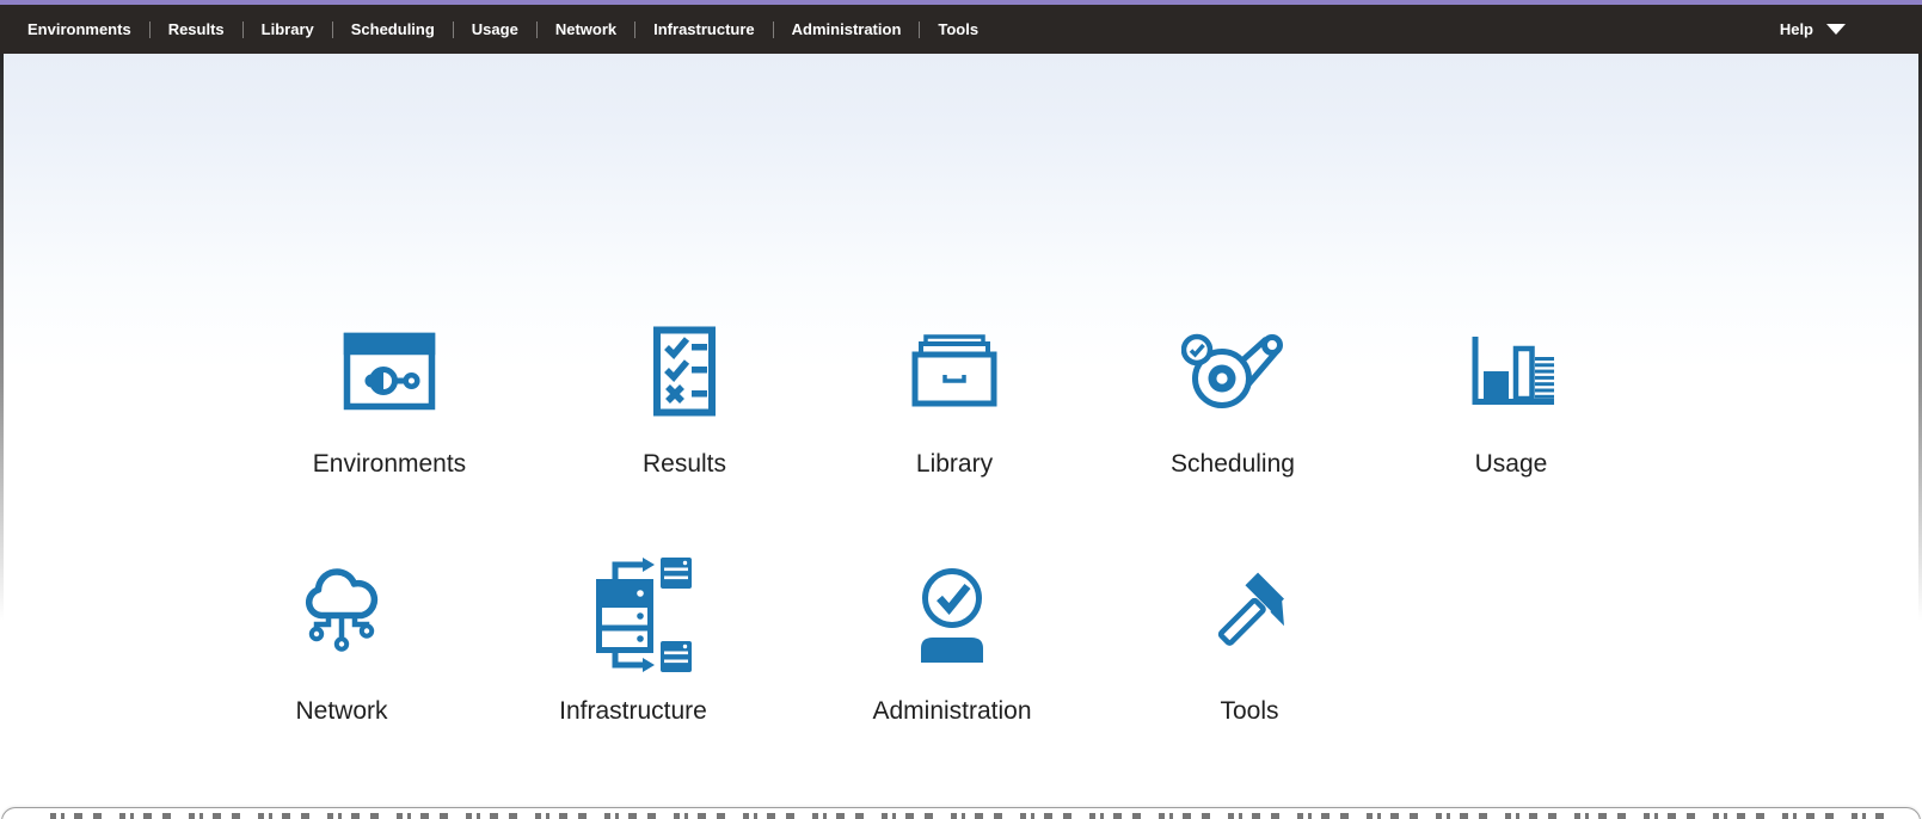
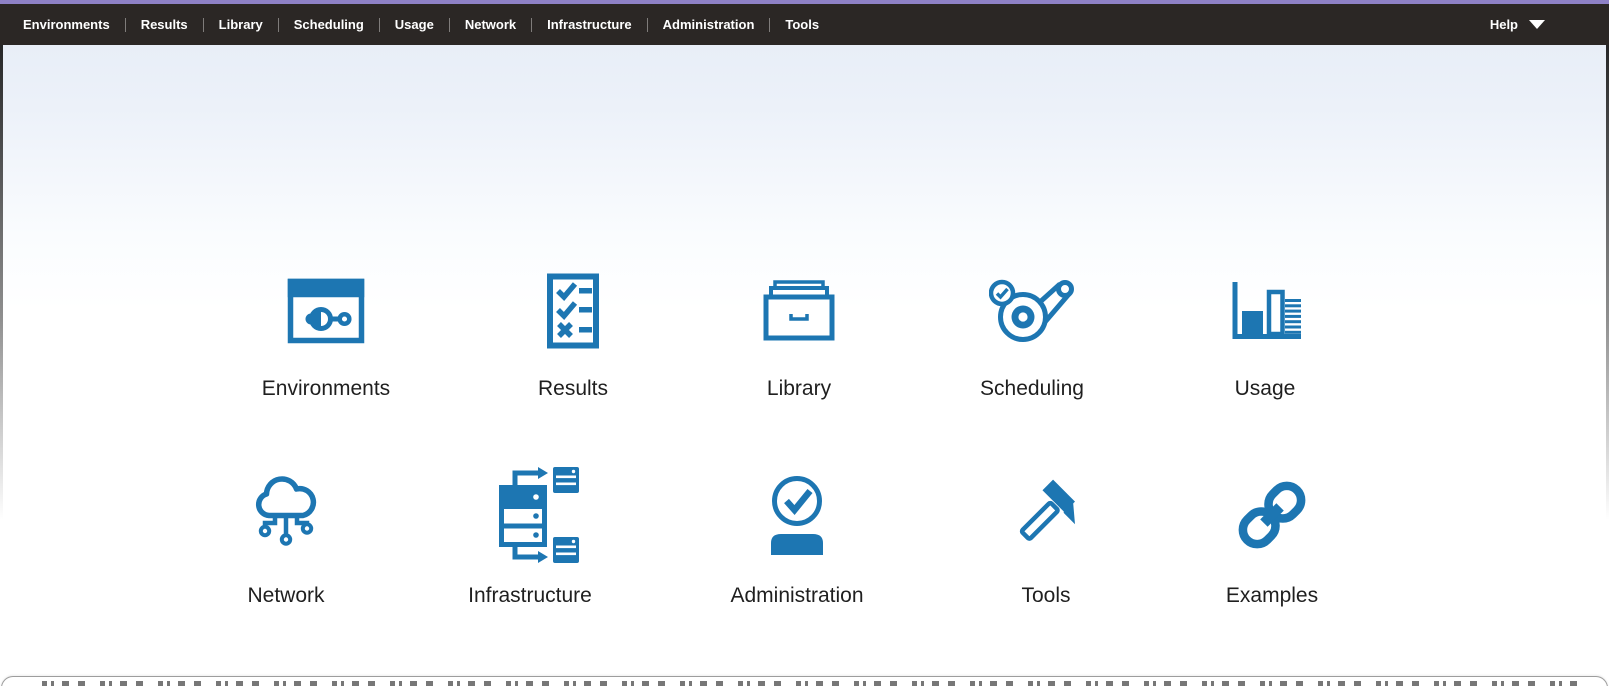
  Environments
  Results
  Library
  Scheduling
  Usage
  Network
  Infrastructure
  Administration
  Tools
  Help
  Environments
  Results
  Library
  Scheduling
  Usage
  Network
  Infrastructure
  Administration
  Tools
+ Examples
